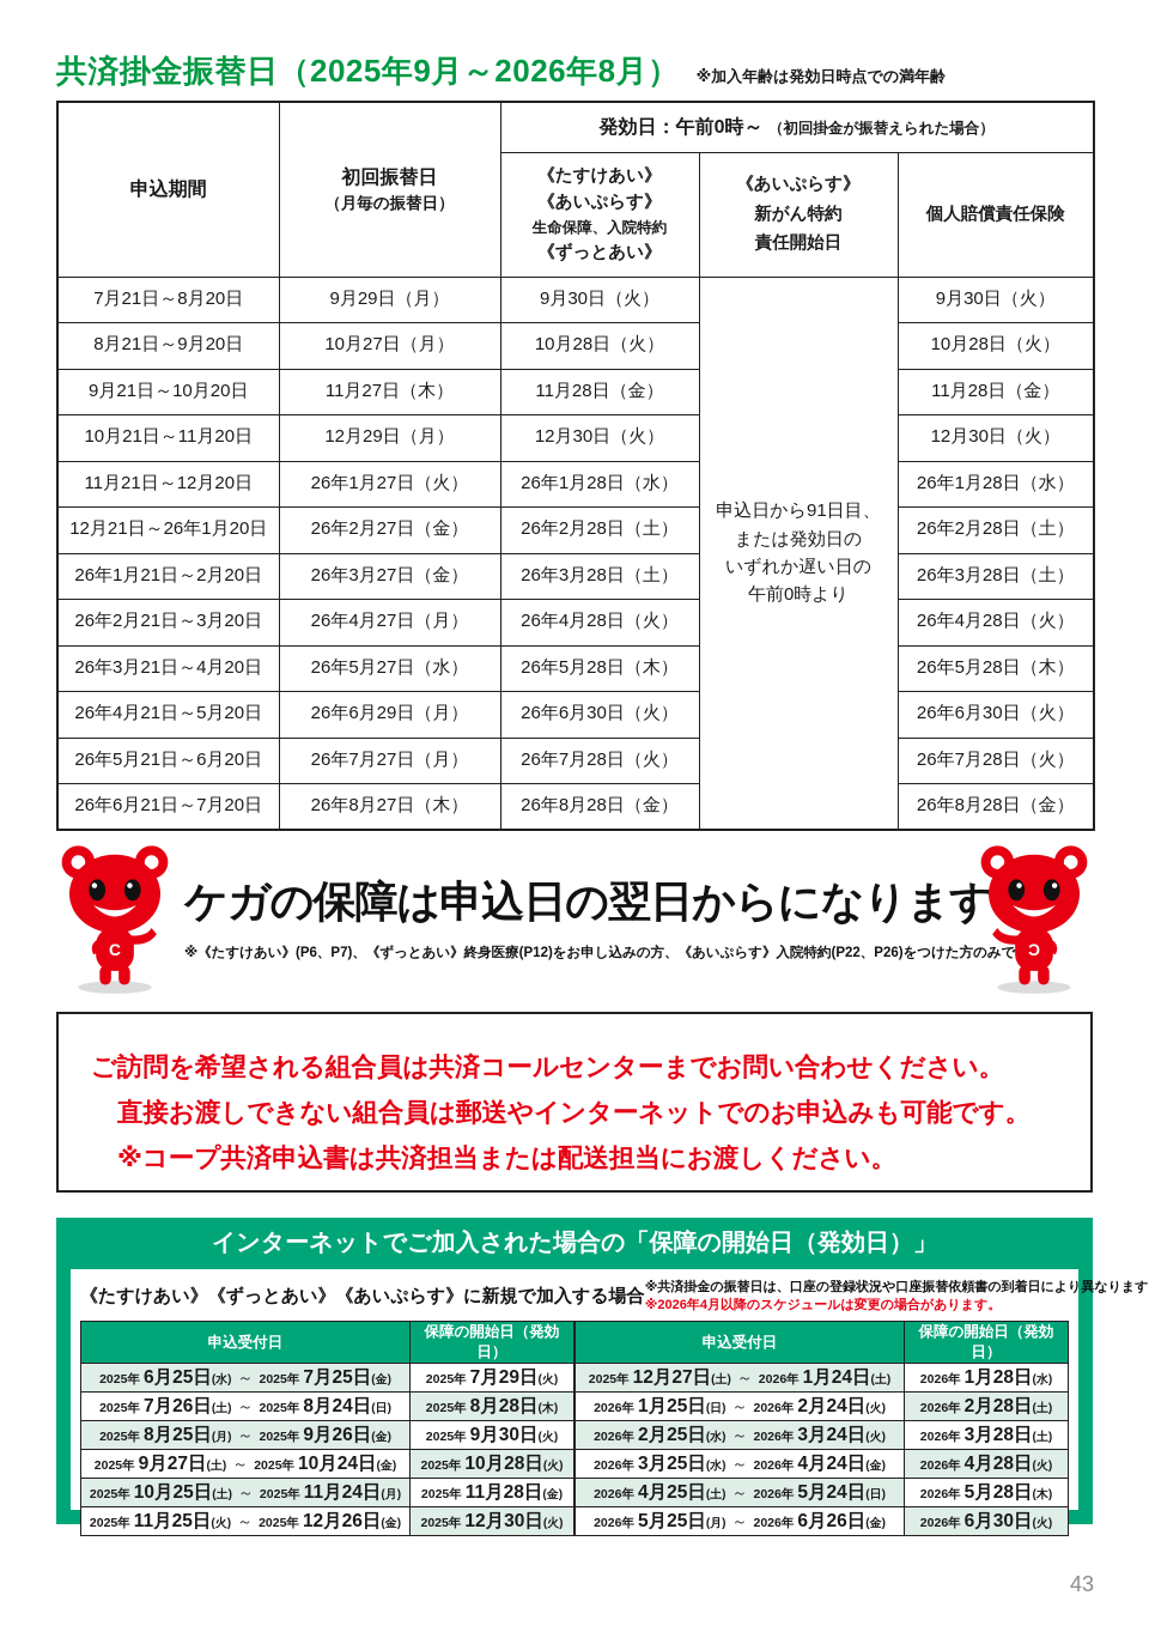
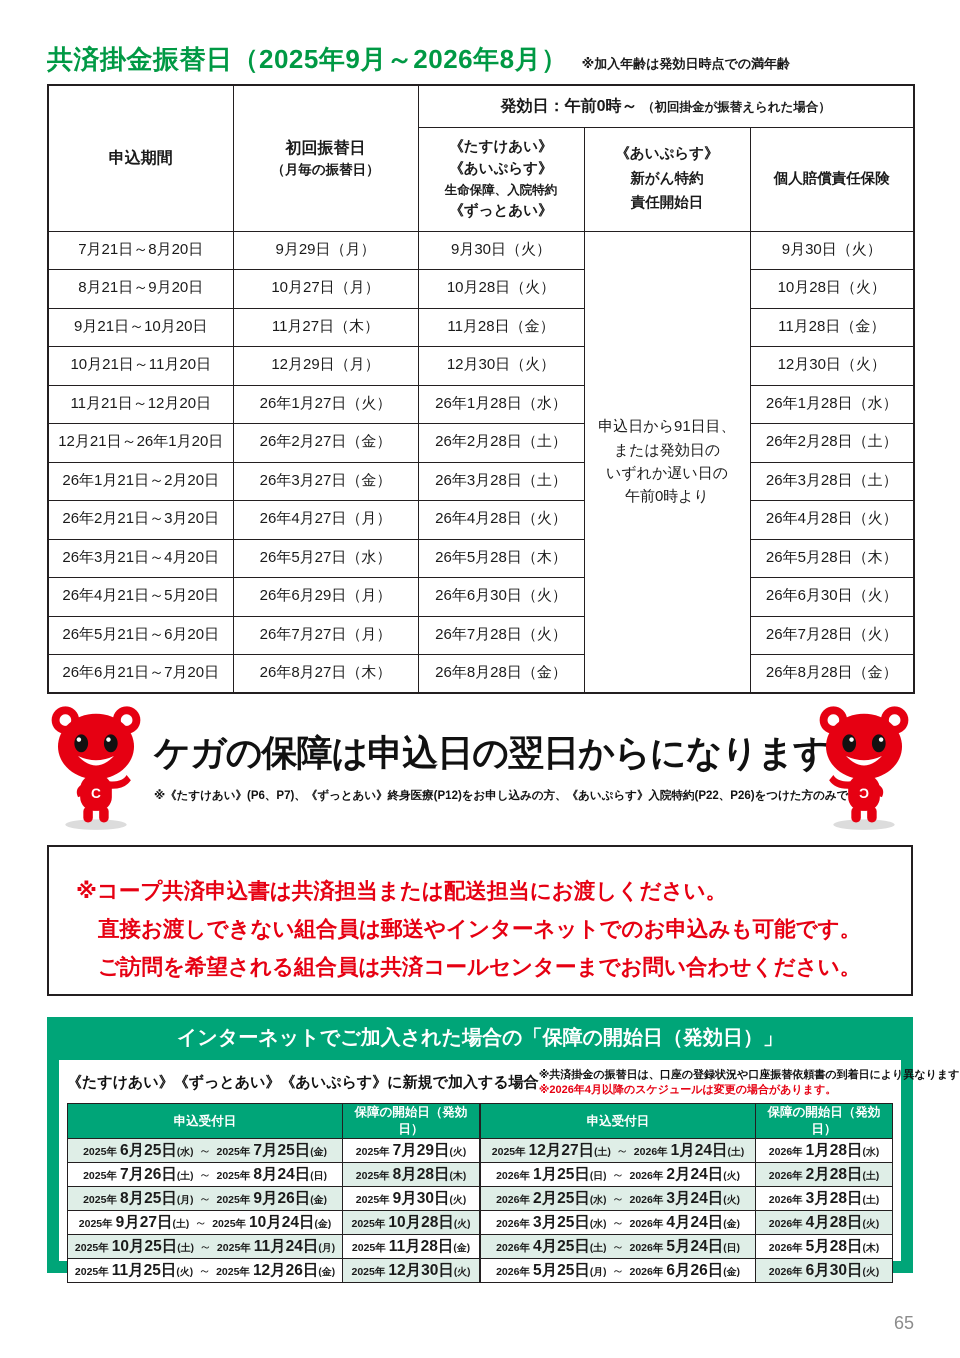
  共済掛金振替日（2025年9月～2026年8月）
  ※加入年齢は発効日時点での満年齢
  申込期間	初回振替日 （月毎の振替日）	発効日：午前0時～ （初回掛金が振替えられた場合）
  《たすけあい》 《あいぷらす》 生命保障、入院特約 《ずっとあい》	《あいぷらす》 新がん特約 責任開始日	個人賠償責任保険
  7月21日～8月20日	9月29日（月）	9月30日（火）	申込日から91日目、または発効日のいずれか遅い日の午前0時より	9月30日（火）
  8月21日～9月20日	10月27日（月）	10月28日（火）	10月28日（火）
  9月21日～10月20日	11月27日（木）	11月28日（金）	11月28日（金）
  10月21日～11月20日	12月29日（月）	12月30日（火）	12月30日（火）
  11月21日～12月20日	26年1月27日（火）	26年1月28日（水）	26年1月28日（水）
  12月21日～26年1月20日	26年2月27日（金）	26年2月28日（土）	26年2月28日（土）
  26年1月21日～2月20日	26年3月27日（金）	26年3月28日（土）	26年3月28日（土）
  26年2月21日～3月20日	26年4月27日（月）	26年4月28日（火）	26年4月28日（火）
  26年3月21日～4月20日	26年5月27日（水）	26年5月28日（木）	26年5月28日（木）
  26年4月21日～5月20日	26年6月29日（月）	26年6月30日（火）	26年6月30日（火）
  26年5月21日～6月20日	26年7月27日（月）	26年7月28日（火）	26年7月28日（火）
  26年6月21日～7月20日	26年8月27日（木）	26年8月28日（金）	26年8月28日（金）
  C
  ケガの保障は申込日の翌日からになりま
  ※《たすけあい》(P6、P7)、《ずっとあい》終身医療(P12)をお申し込みの方、《あいぷらす》入院特約(P22、P26)をつけた
- ご訪問を希望される組合員は共済コールセンターまでお問い合わせください。
+ ※コープ共済申込書は共済担当または配送担当にお渡しください。
  直接お渡しできない組合員は郵送やインターネットでのお申込みも可能です。
- ※コープ共済申込書は共済担当または配送担当にお渡しください。
+ ご訪問を希望される組合員は共済コールセンターまでお問い合わせください。
  インターネットでご加入された場合の「保障の開始日（発効日）」
  《たすけあい》《ずっとあい》《あいぷらす》に新規で加入する場合
  ※共済掛金の振替日は、口座の登録状況や口座振替依頼書の到着日により異なります
  ※2026年4月以降のスケジュールは変更の場合があります。
  申込受付日	保障の開始日（発効日）
  2025年 6月25日(水) ～ 2025年 7月25日(金)	2025年 7月29日(火)
  2025年 7月26日(土) ～ 2025年 8月24日(日)	2025年 8月28日(木)
  2025年 8月25日(月) ～ 2025年 9月26日(金)	2025年 9月30日(火)
  2025年 9月27日(土) ～ 2025年 10月24日(金)	2025年 10月28日(火)
  2025年 10月25日(土) ～ 2025年 11月24日(月)	2025年 11月28日(金)
  2025年 11月25日(火) ～ 2025年 12月26日(金)	2025年 12月30日(火)
  申込受付日	保障の開始日（発効日）
  2025年 12月27日(土) ～ 2026年 1月24日(土)	2026年 1月28日(水)
  2026年 1月25日(日) ～ 2026年 2月24日(火)	2026年 2月28日(土)
  2026年 2月25日(水) ～ 2026年 3月24日(火)	2026年 3月28日(土)
  2026年 3月25日(水) ～ 2026年 4月24日(金)	2026年 4月28日(火)
  2026年 4月25日(土) ～ 2026年 5月24日(日)	2026年 5月28日(木)
  2026年 5月25日(月) ～ 2026年 6月26日(金)	2026年 6月30日(火)
- 43
+ 65
